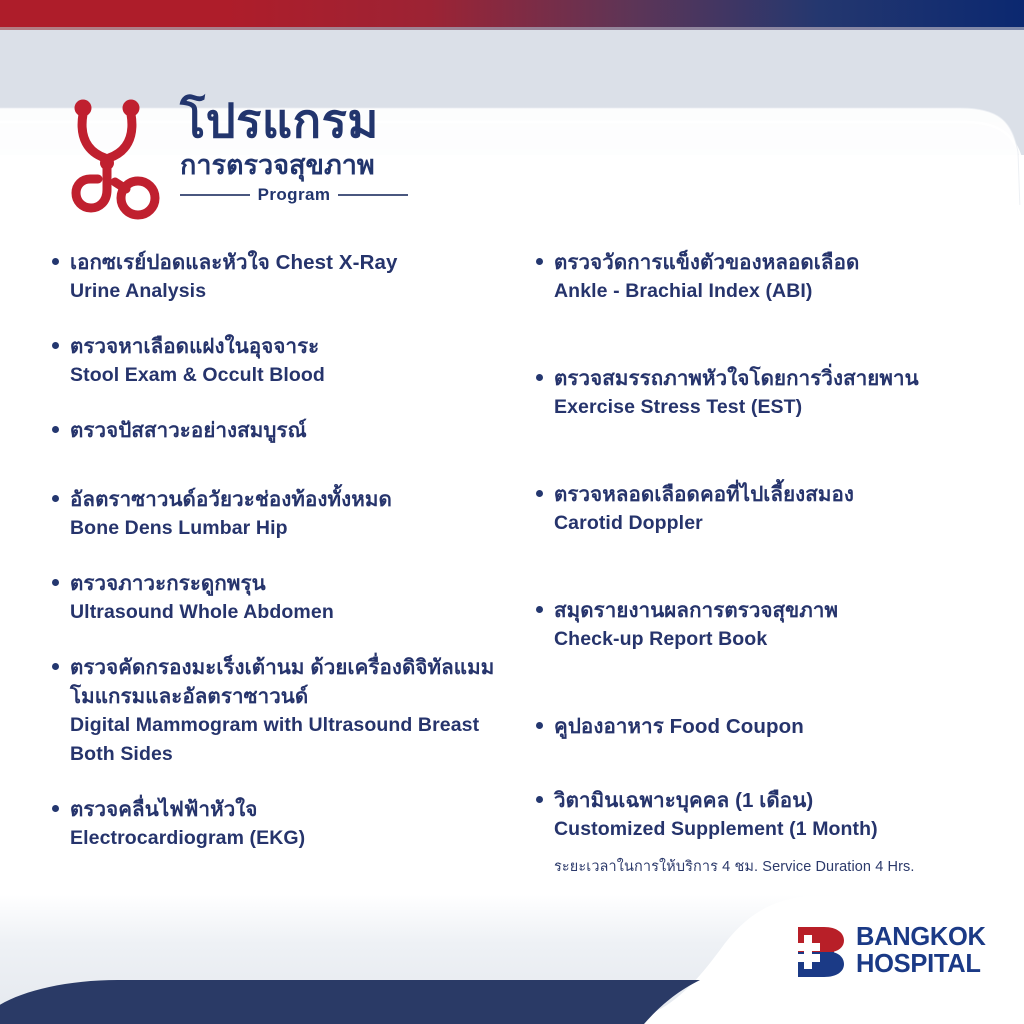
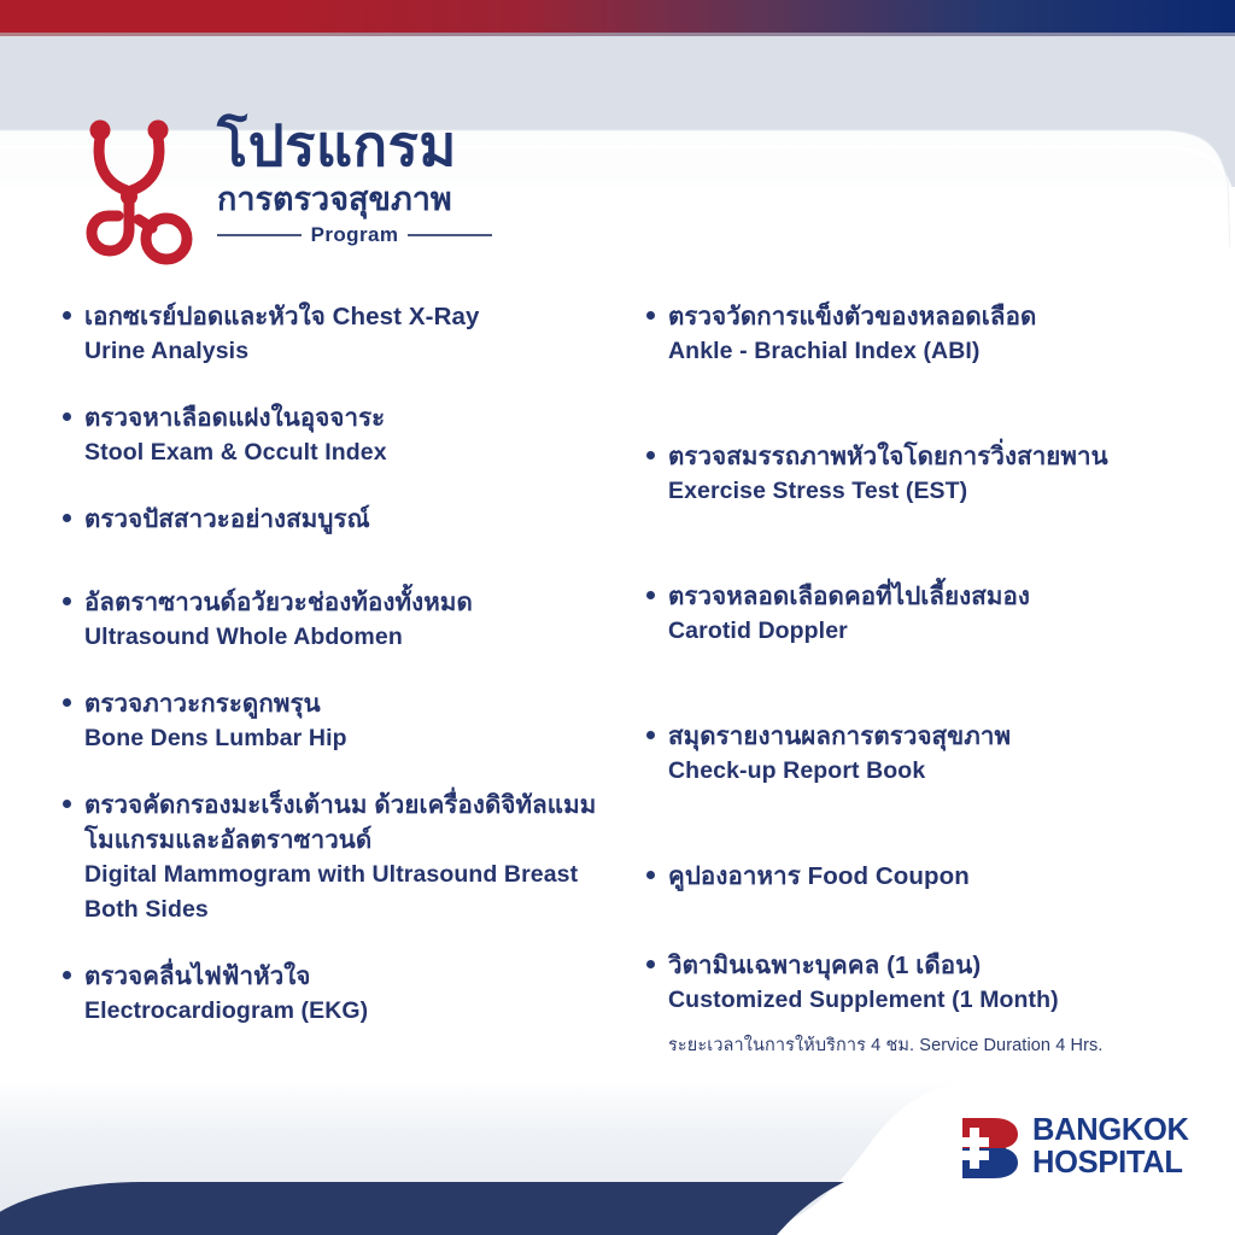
  โปรแกรม
  การตรวจสุขภาพ
  Program
  เอกซเรย์ปอดและหัวใจ Chest X-Ray
  Urine Analysis
  ตรวจหาเลือดแฝงในอุจจาระ
- Stool Exam & Occult Blood
+ Stool Exam & Occult Index
  ตรวจปัสสาวะอย่างสมบูรณ์
  อัลตราซาวนด์อวัยวะช่องท้องทั้งหมด
- Bone Dens Lumbar Hip
+ Ultrasound Whole Abdomen
  ตรวจภาวะกระดูกพรุน
- Ultrasound Whole Abdomen
+ Bone Dens Lumbar Hip
  ตรวจคัดกรองมะเร็งเต้านม ด้วยเครื่องดิจิทัลแมมโมแกรมและอัลตราซาวนด์
  Digital Mammogram with Ultrasound Breast Both Sides
  ตรวจคลื่นไฟฟ้าหัวใจ
  Electrocardiogram (EKG)
  ตรวจวัดการแข็งตัวของหลอดเลือด
  Ankle - Brachial Index (ABI)
  ตรวจสมรรถภาพหัวใจโดยการวิ่งสายพาน
  Exercise Stress Test (EST)
  ตรวจหลอดเลือดคอที่ไปเลี้ยงสมอง
  Carotid Doppler
  สมุดรายงานผลการตรวจสุขภาพ
  Check-up Report Book
  คูปองอาหาร Food Coupon
  วิตามินเฉพาะบุคคล (1 เดือน)
  Customized Supplement (1 Month)
  ระยะเวลาในการให้บริการ 4 ชม. Service Duration 4 Hrs.
  BANGKOK
  HOSPITAL
